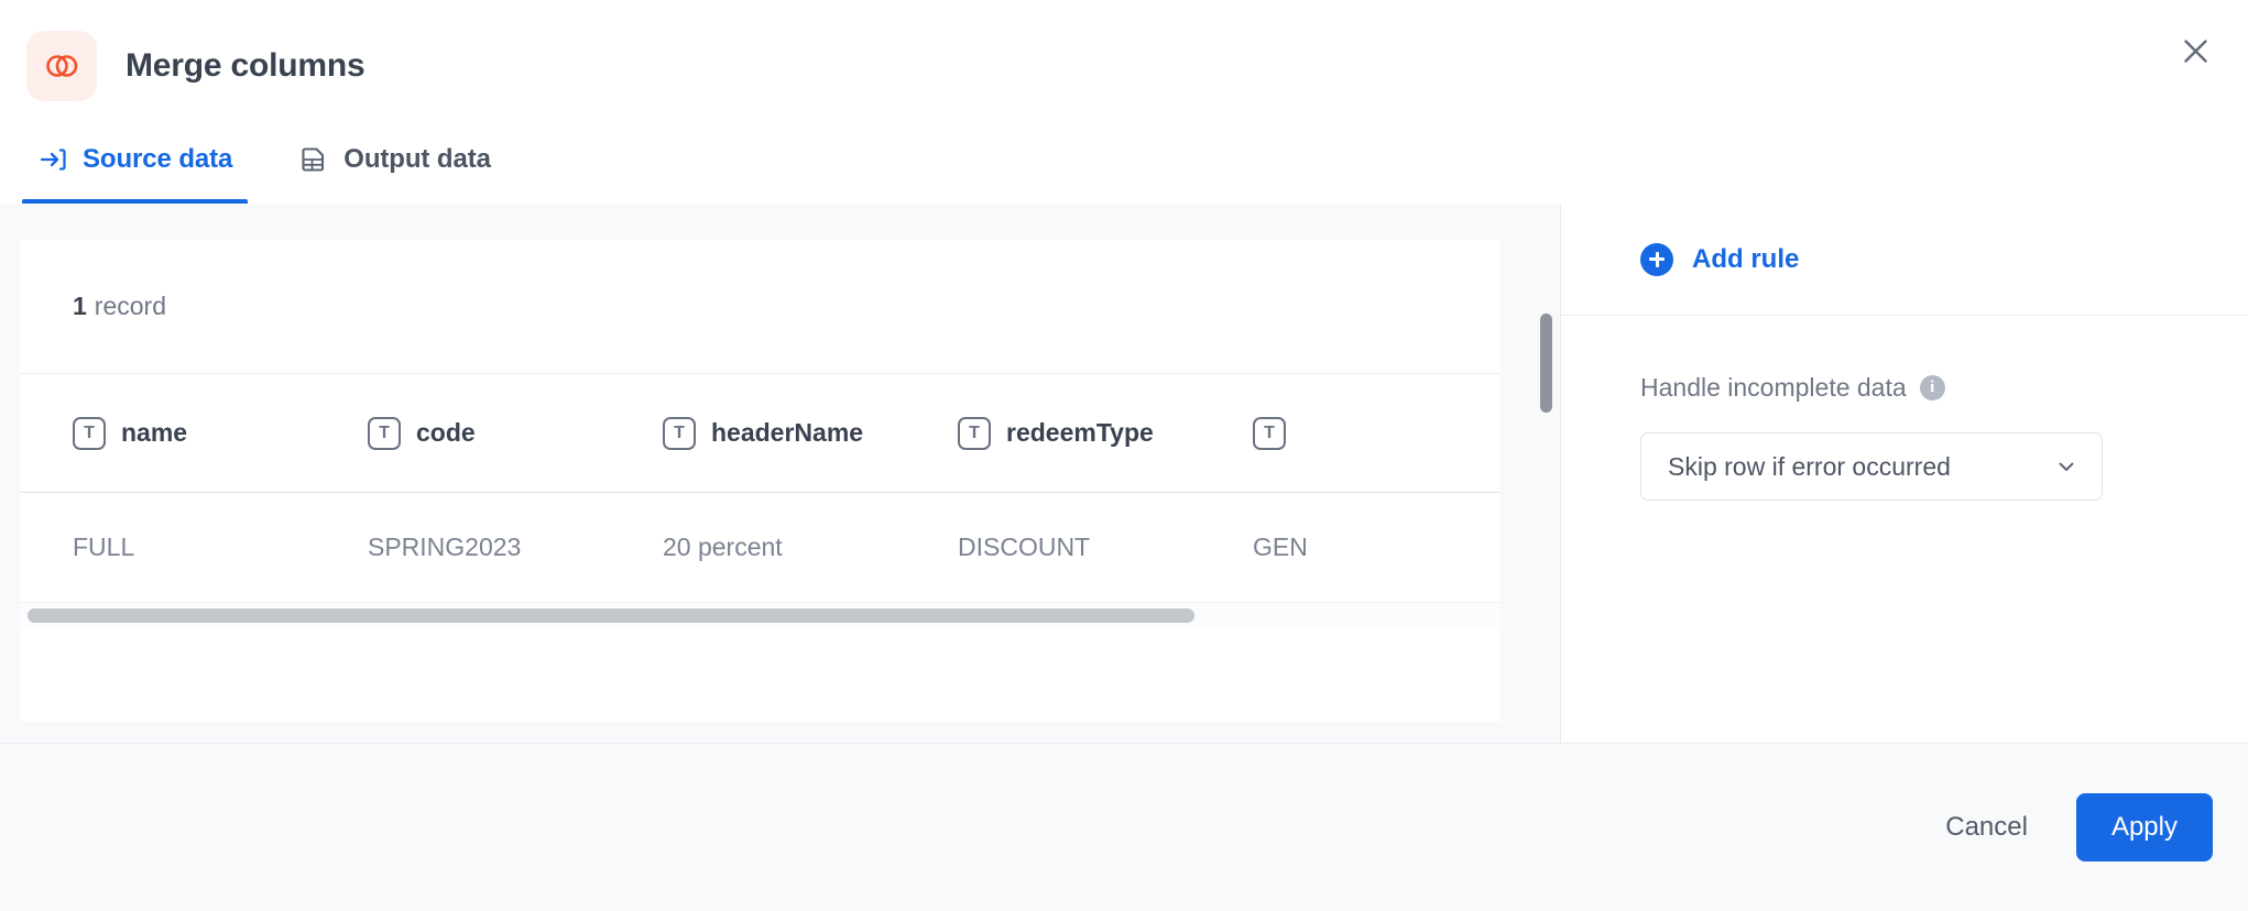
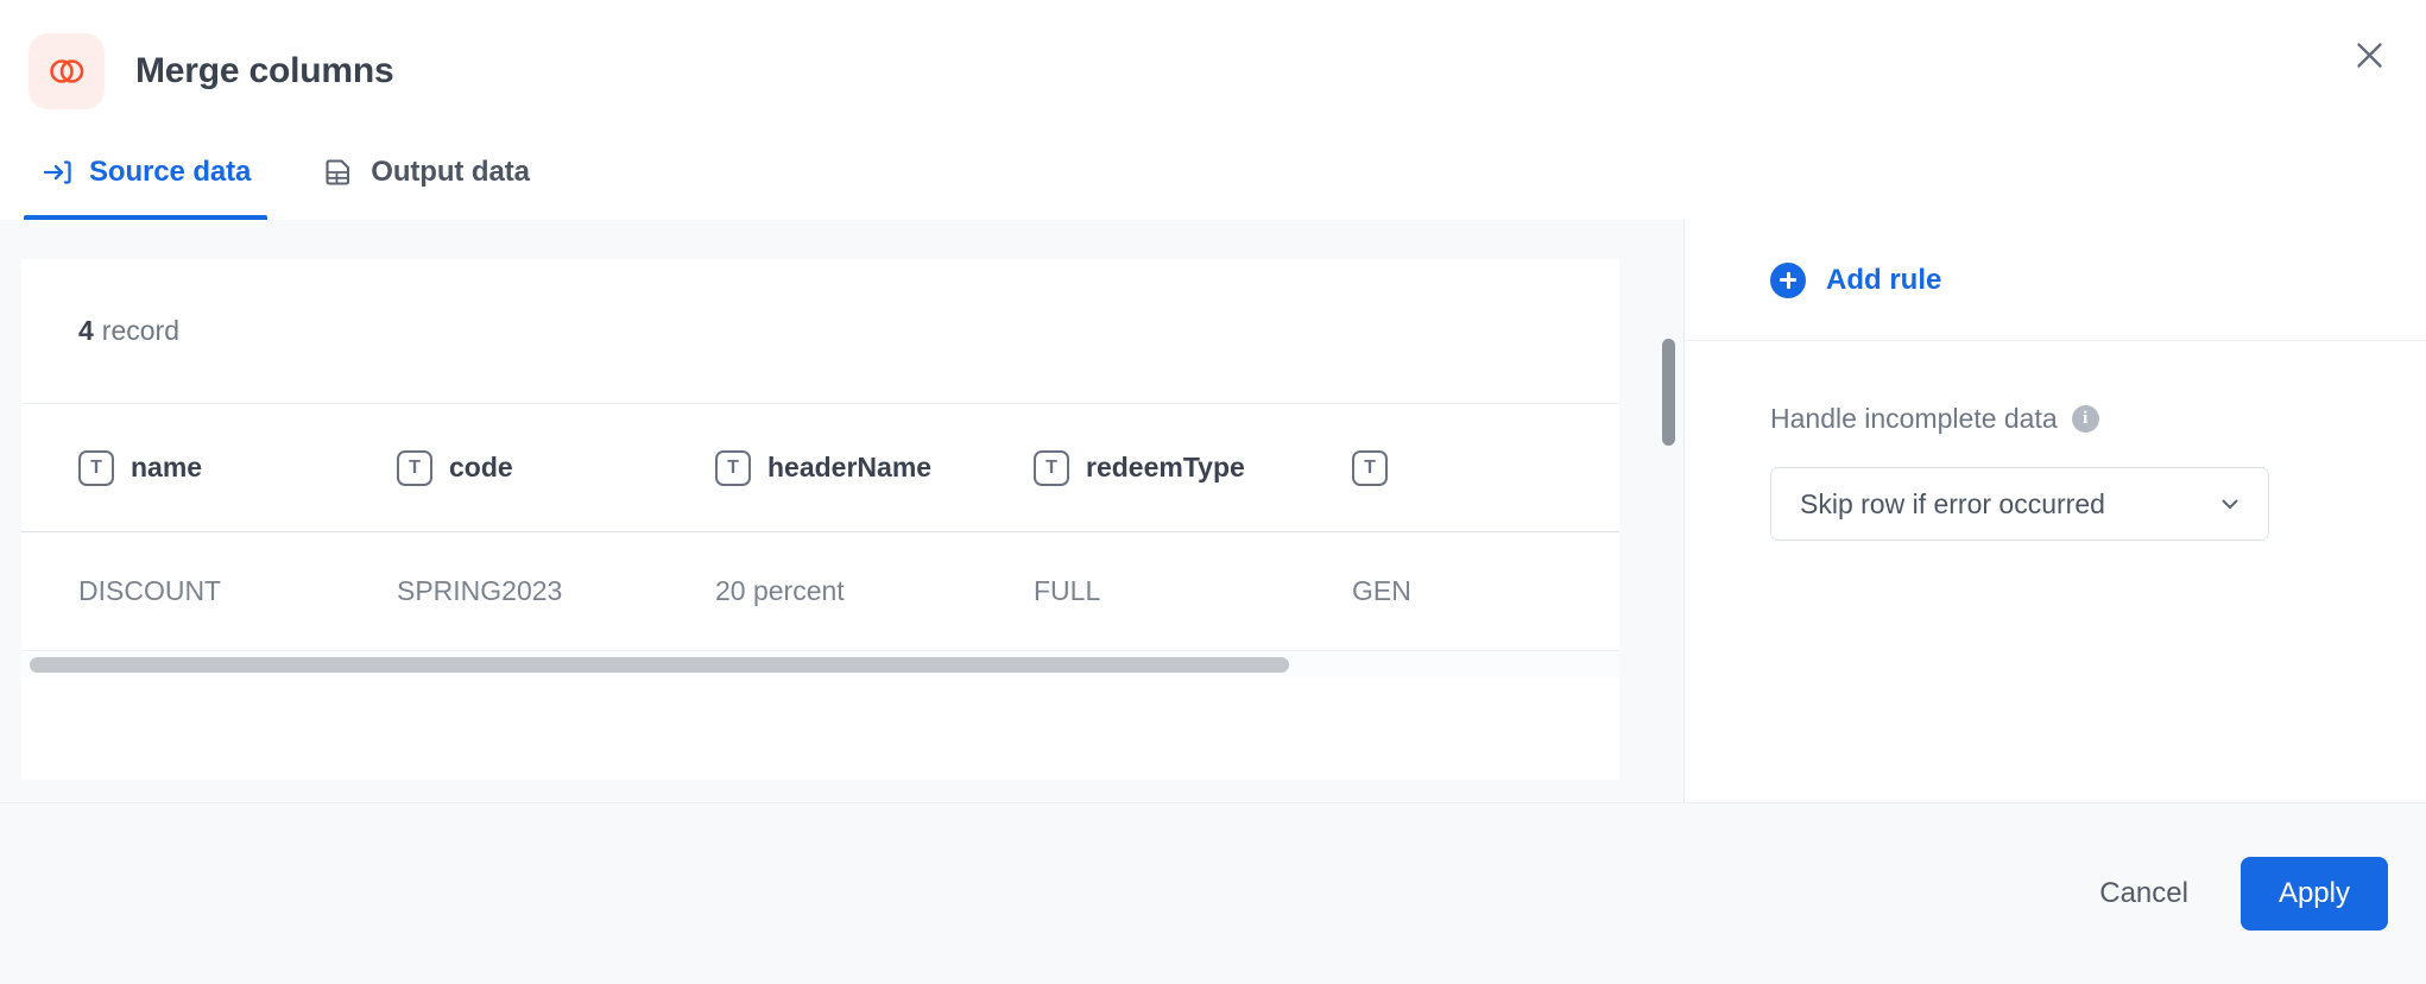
  Merge columns
  Source data
  Output data
- 1
+ 4
  record
  T
  name
  T
  code
  T
  headerName
  T
  redeemType
  T
- FULL
+ DISCOUNT
  SPRING2023
  20 percent
- DISCOUNT
+ FULL
  GEN
  Add rule
  Handle incomplete data
  i
  Skip row if error occurred
  Cancel
  Apply
